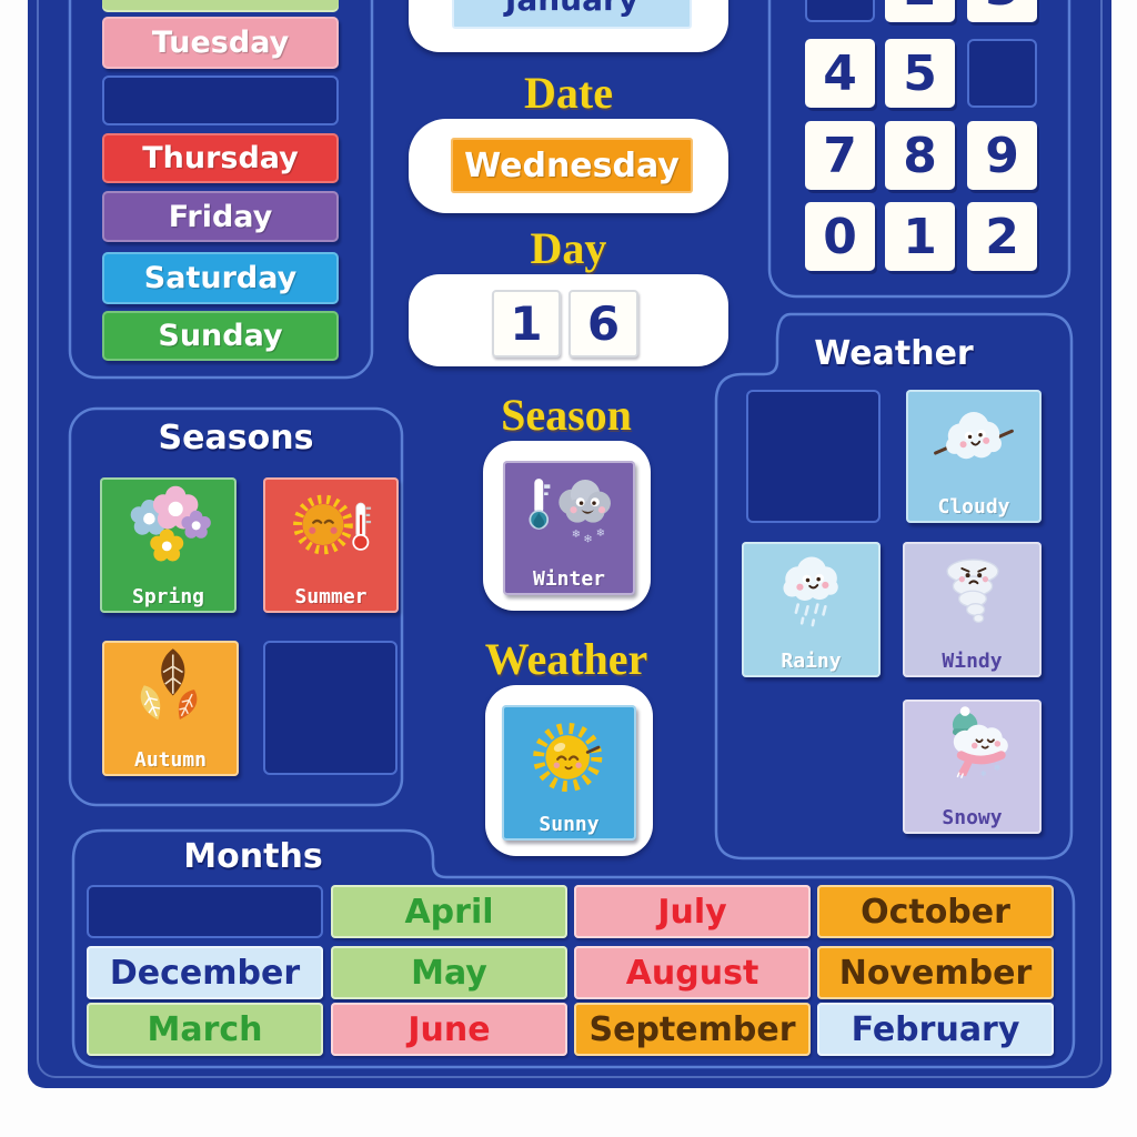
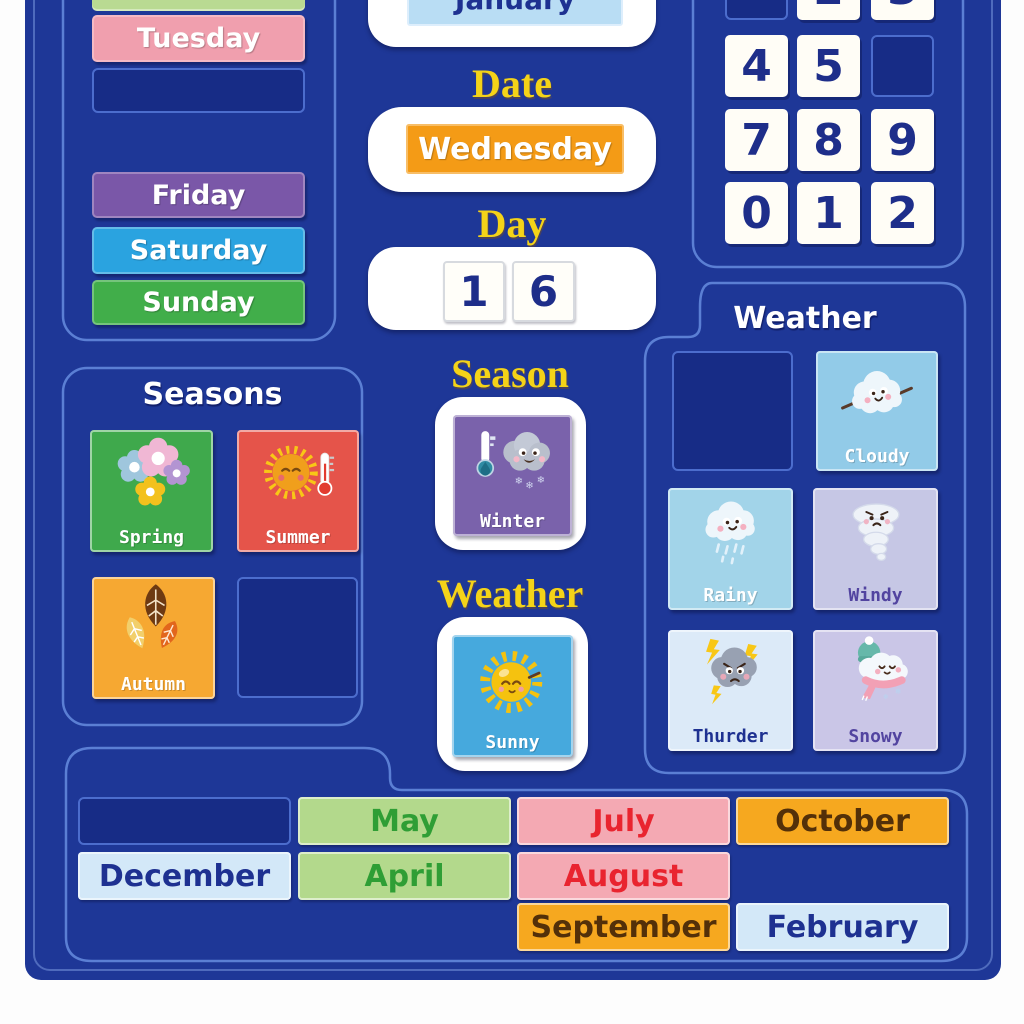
  Tuesday
- Thursday
  Friday
  Saturday
  Sunday
  Date
  Wednesday
  Day
  1
  6
  Season
  ❄
  ❄
  ❄
  Winter
  Weather
  Sunny
  4
  5
  7
  8
  9
  0
  1
  2
  Seasons
  Spring
  Summer
  Autumn
  Weather
  Cloudy
  Rainy
  Windy
+ Thurder
  ❄
  Snowy
- Months
- April
+ May
  July
  October
  December
- May
+ April
  August
- November
- March
- June
  September
  February
